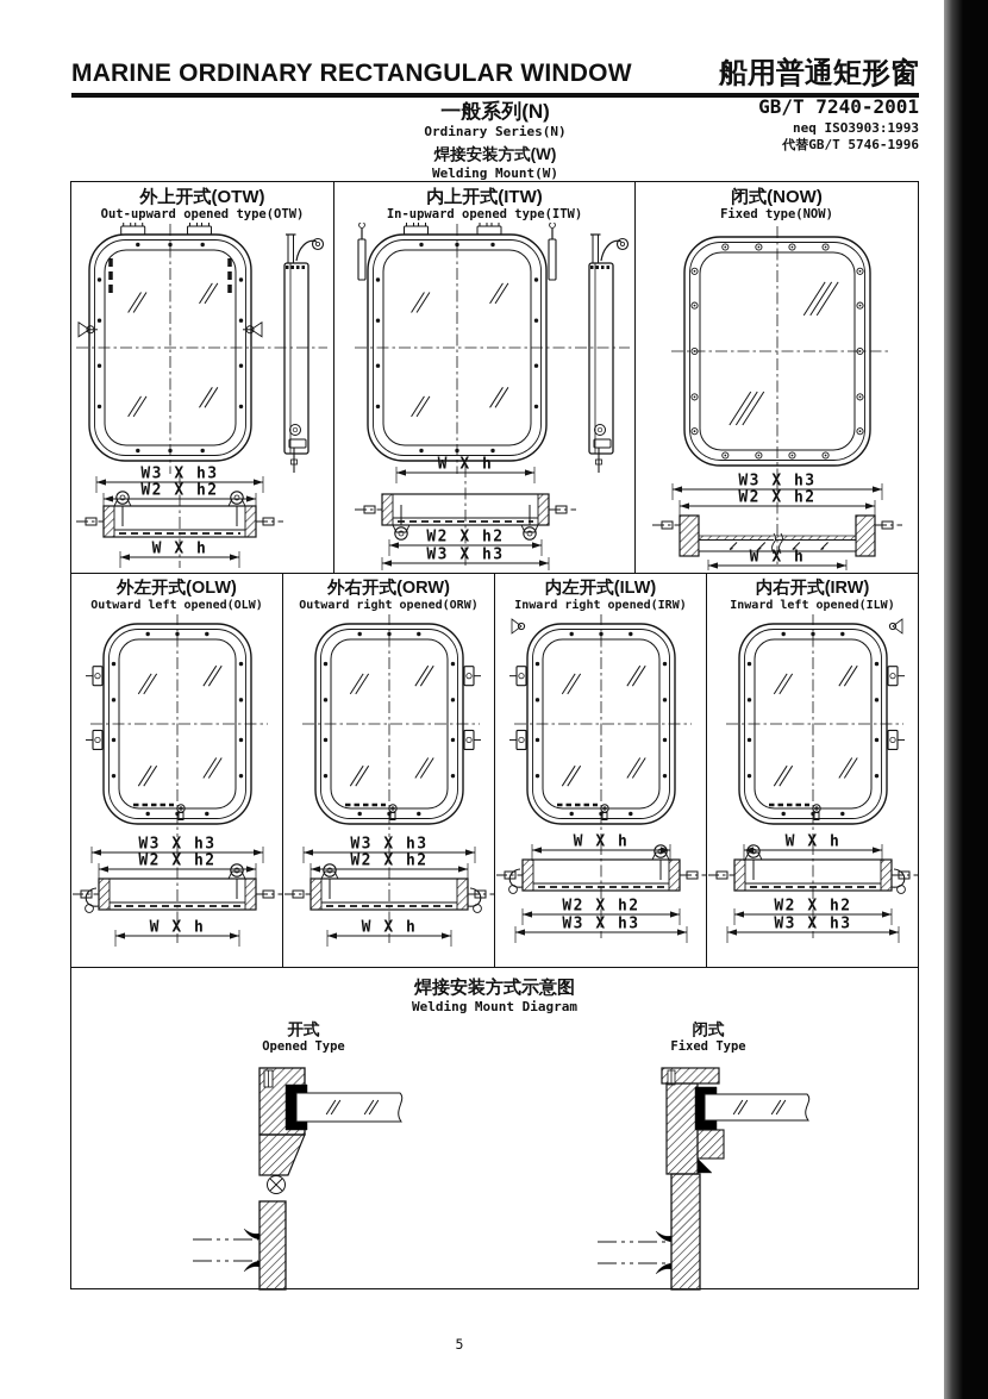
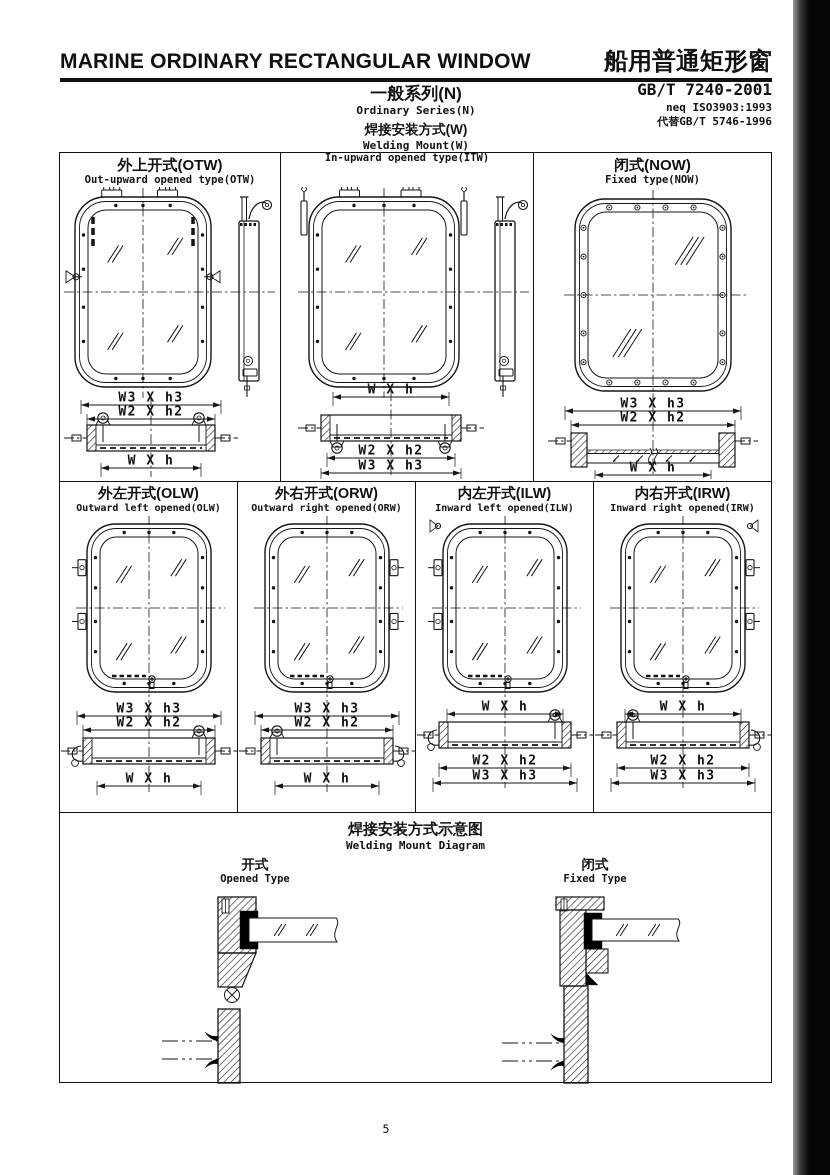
  MARINE ORDINARY RECTANGULAR WINDOW
  船用普通矩形窗
  一般系列(N)
  Ordinary Series(N)
  焊接安装方式(W)
  Welding Mount(W)
  GB/T 7240-2001
  neq ISO3903:1993
  代替GB/T 5746-1996
  外上开式(OTW)
  Out-upward opened type(OTW)
  W3 h3
  W2 h2
- 内上开式(ITW)
  In-upward opened type(ITW)
  W X h
  W2 h2
  W3 h3
  闭式(NOW)
  Fixed type(NOW)
  W3 h3
  W2 h2
  外左开式(OLW)
  Outward left opened(OLW)
  W3 X h3
  W2 h2
  外右开式(ORW)
  Outward right opened(ORW)
  W3 X h3
  W2 h2
  内左开式(ILW)
- Inward right opened(IRW)
+ Inward left opened(ILW)
  W X h
  W2 X h2
  W3 X h3
  内右开式(IRW)
- Inward left opened(ILW)
+ Inward right opened(IRW)
  W X h
  W2 X h2
  W3 X h3
  焊接安装方式示意图
  Welding Mount Diagram
  开式
  Opened Type
  闭式
  Fixed Type
  5
